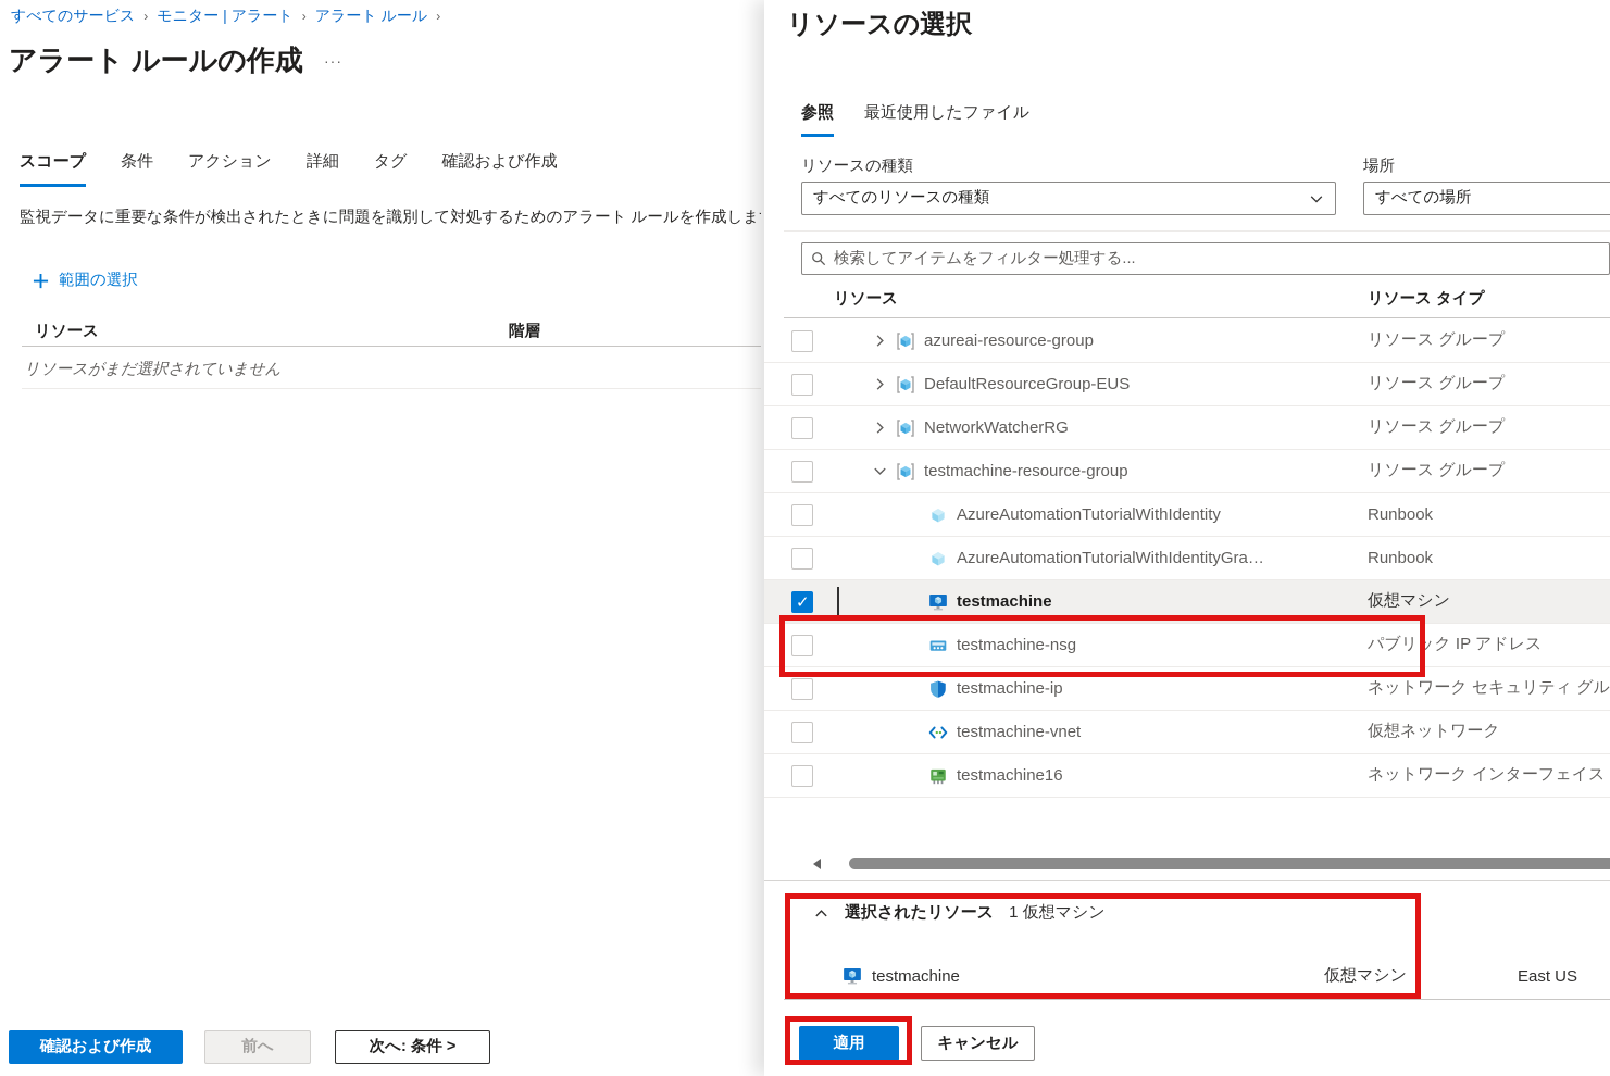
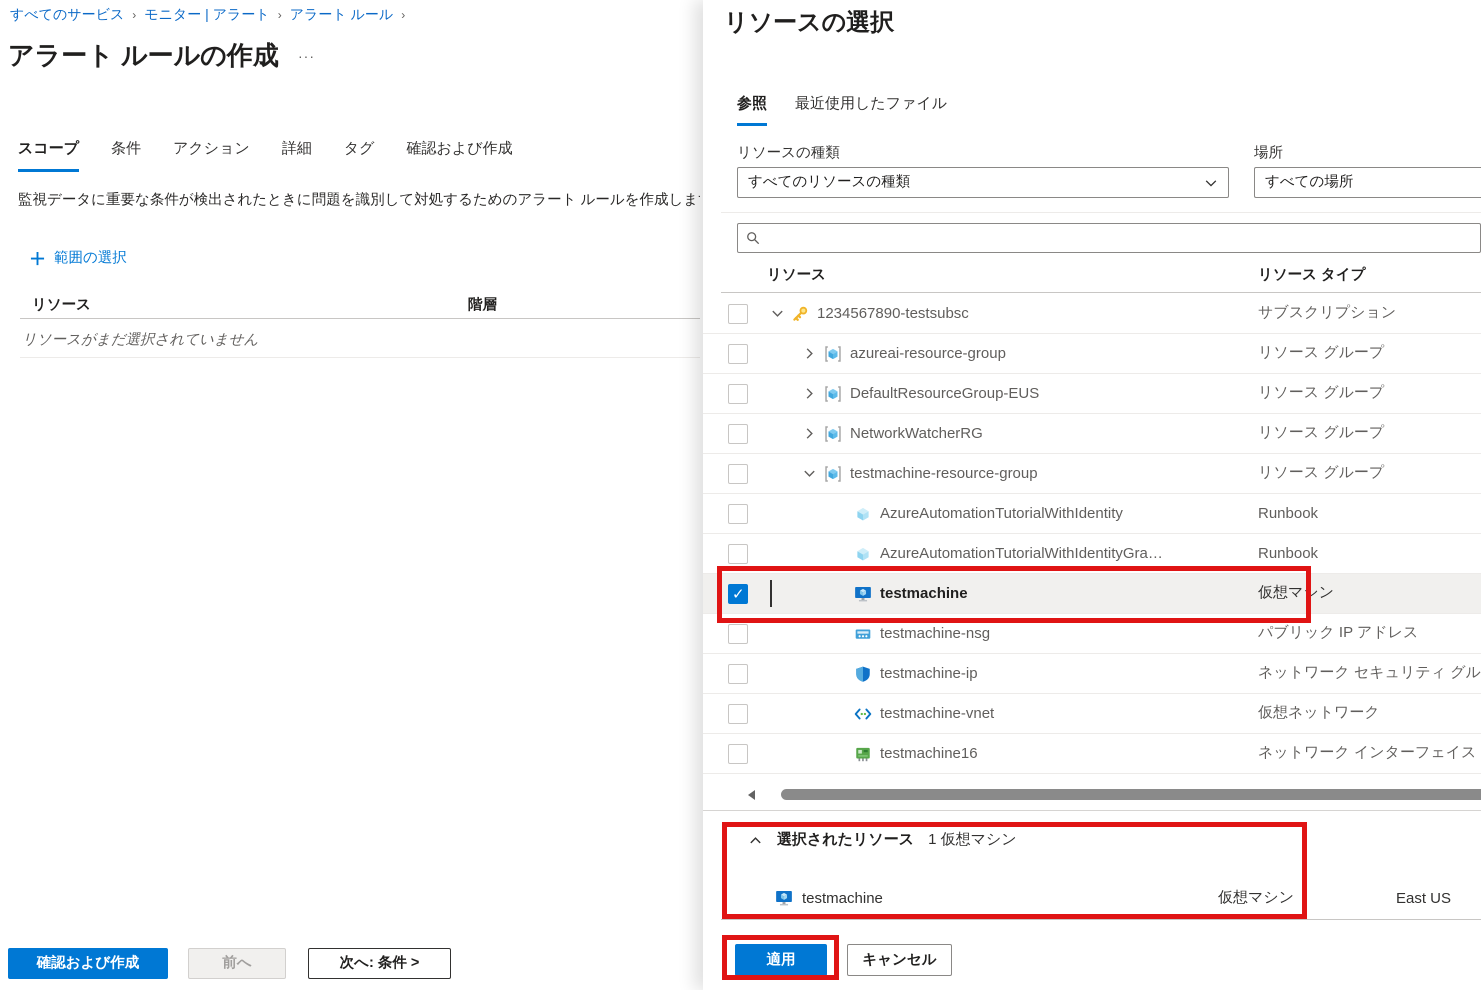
  すべてのサービス › モニター | アラート › アラート ルール ›
  アラート ルールの作成
  ···
  スコープ
  条件
  アクション
  詳細
  タグ
  確認および作成
  監視データに重要な条件が検出されたときに問題を識別して対処するためのアラート ルールを作成しま
  範囲の選択
  リソース
  階層
  リソースがまだ選択されていません
  確認および作成
  前へ
  次へ: 条件 >
  リソースの選択
  参照
  最近使用したファイル
  リソースの種類
  場所
  すべてのリソースの種類
  すべての場所
- 検索してアイテムをフィルター処理する...
  リソース
  リソース タイプ
+ 1234567890-testsubsc
+ サブスクリプション
  azureai-resource-group
  リソース グループ
  DefaultResourceGroup-EUS
  リソース グループ
  NetworkWatcherRG
  リソース グループ
  testmachine-resource-group
  リソース グループ
  AzureAutomationTutorialWithIdentity
  Runbook
  AzureAutomationTutorialWithIdentityGra…
  Runbook
  testmachine
  仮想マシン
  testmachine-nsg
  パブリック IP アドレス
  testmachine-ip
  ネットワーク セキュリティ グル
  testmachine-vnet
  仮想ネットワーク
  testmachine16
  ネットワーク インターフェイス
  選択されたリソース
  1 仮想マシン
  testmachine
  仮想マシン
  East US
  適用
  キャンセル
